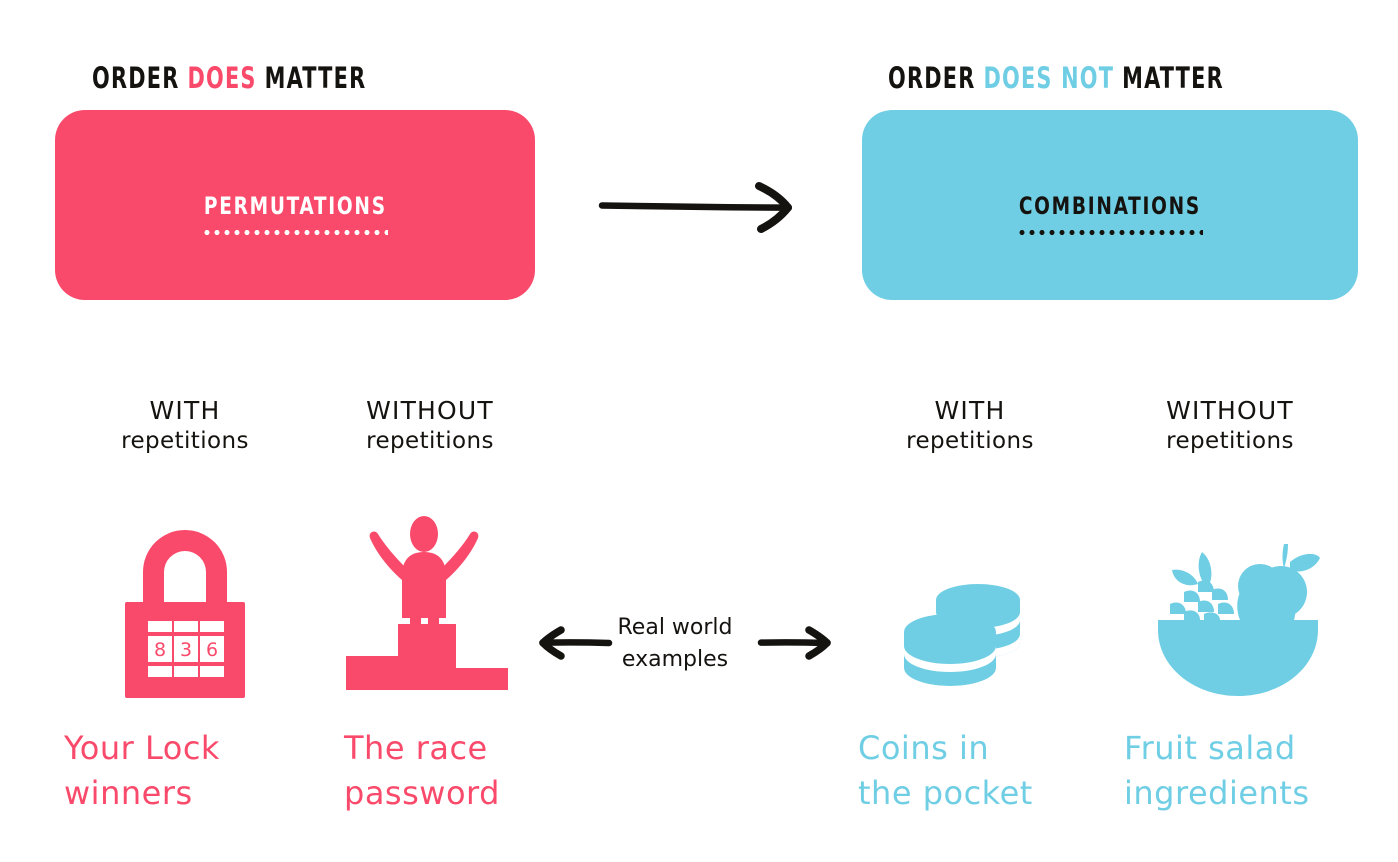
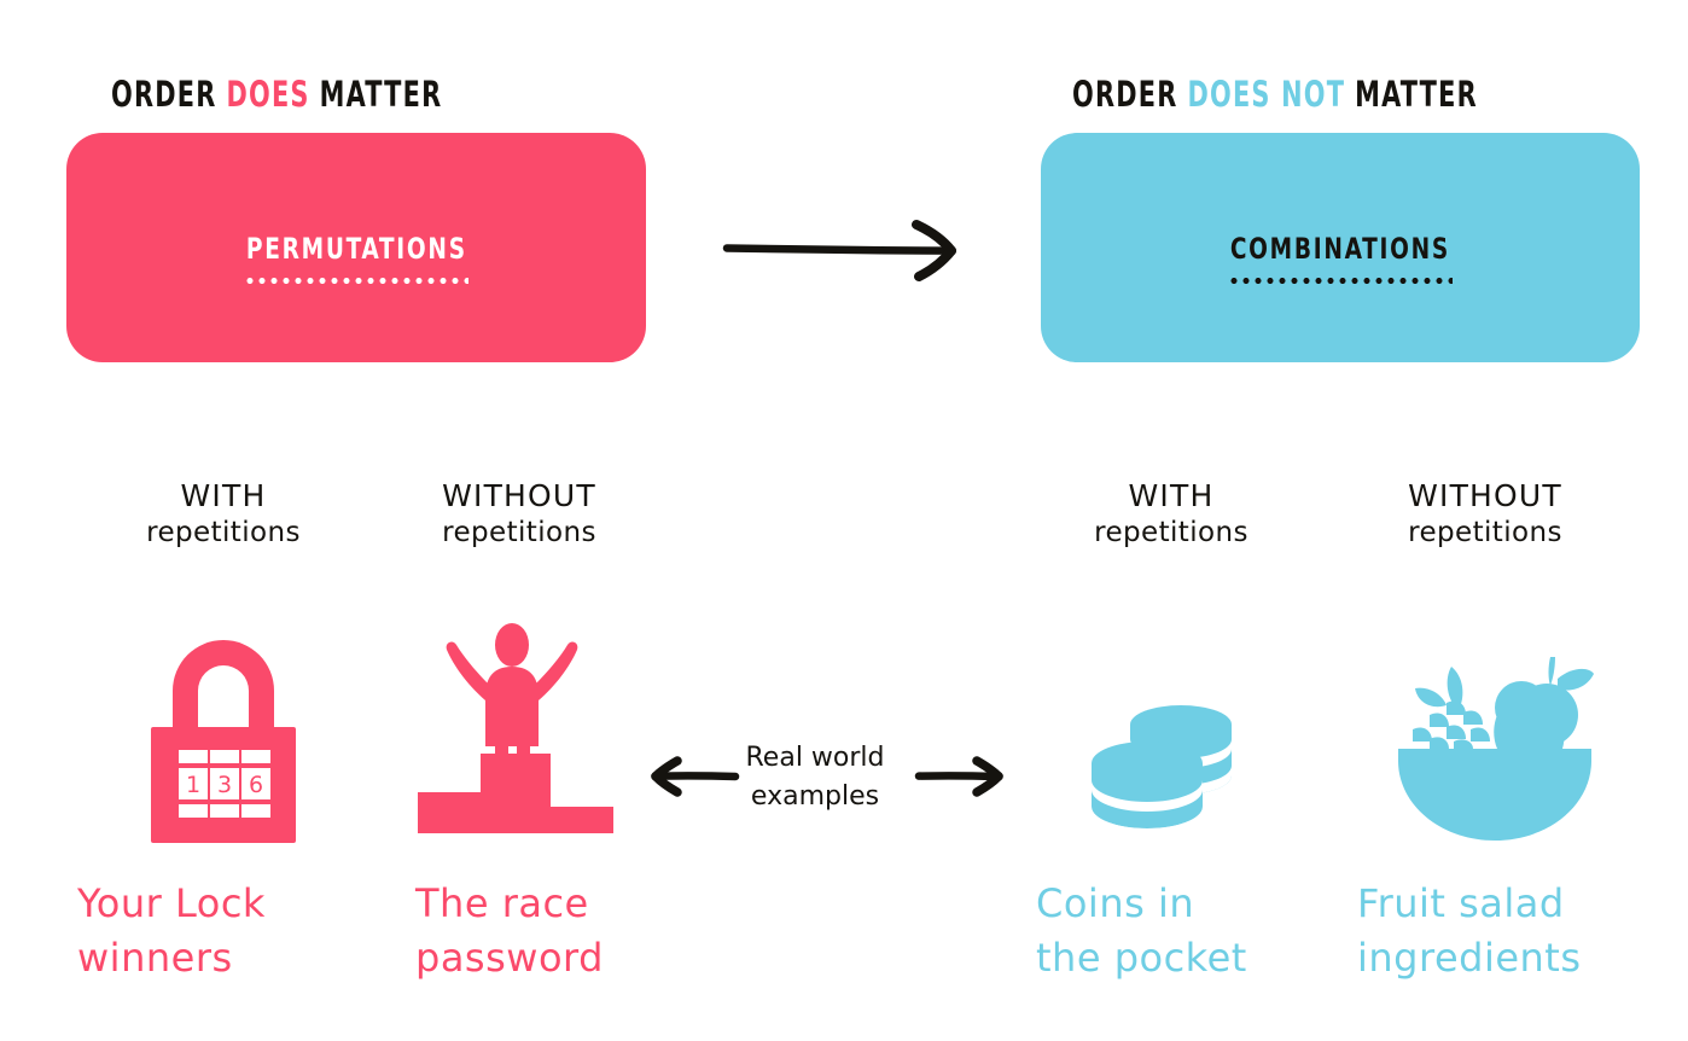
  ORDER DOES MATTER
  ORDER DOES NOT MATTER
  permutations
  combinations
  WITH
  repetitions
  WITHOUT
  repetitions
  WITH
  repetitions
  WITHOUT
  repetitions
- 8
+ 1
  3
  6
  Real world
  examples
  Your Lock
  winners
  The race
  password
  Coins in
  the pocket
  Fruit salad
  ingredients
